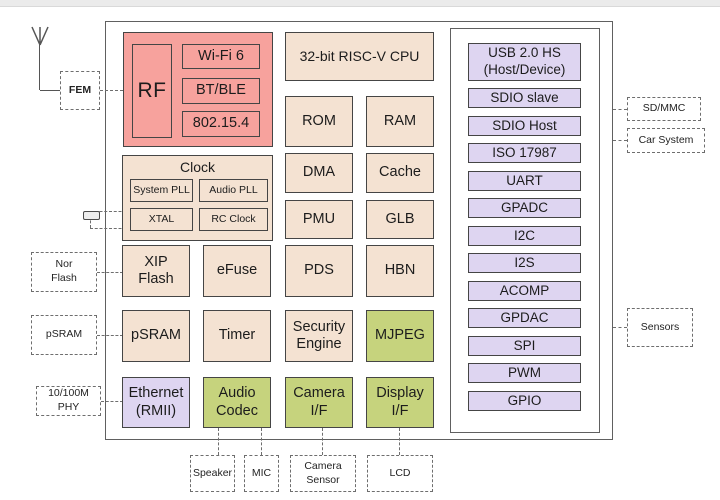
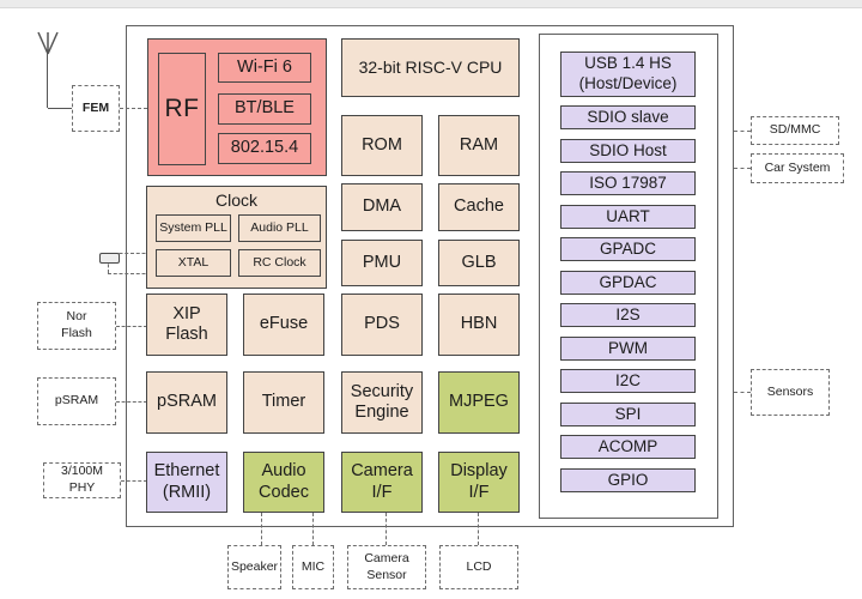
  RF
  Wi-Fi 6
  BT/BLE
  802.15.4
  Clock
  System PLL
  Audio PLL
  XTAL
  RC Clock
  32-bit RISC-V CPU
  ROM
  RAM
  DMA
  Cache
  PMU
  GLB
  XIP
  Flash
  eFuse
  PDS
  HBN
  pSRAM
  Timer
  Security
  Engine
  MJPEG
  Ethernet
  (RMII)
  Audio
  Codec
  Camera
  I/F
  Display
  I/F
- USB 2.0 HS
+ USB 1.4 HS
  (Host/Device)
  SDIO slave
  SDIO Host
  ISO 17987
  UART
  GPADC
- I2C
+ GPDAC
  I2S
- ACOMP
+ PWM
- GPDAC
+ I2C
  SPI
- PWM
+ ACOMP
  GPIO
  FEM
  Nor
  Flash
  pSRAM
- 10/100M
+ 3/100M
  PHY
  SD/MMC
  Car System
  Sensors
  Speaker
  MIC
  Camera
  Sensor
  LCD
